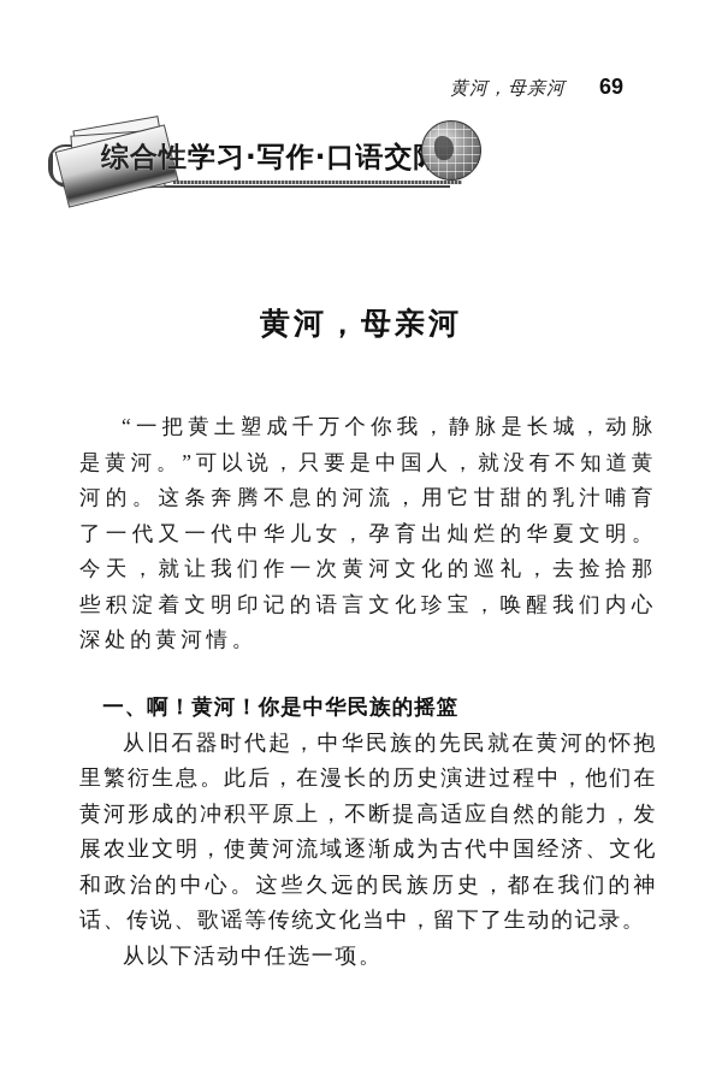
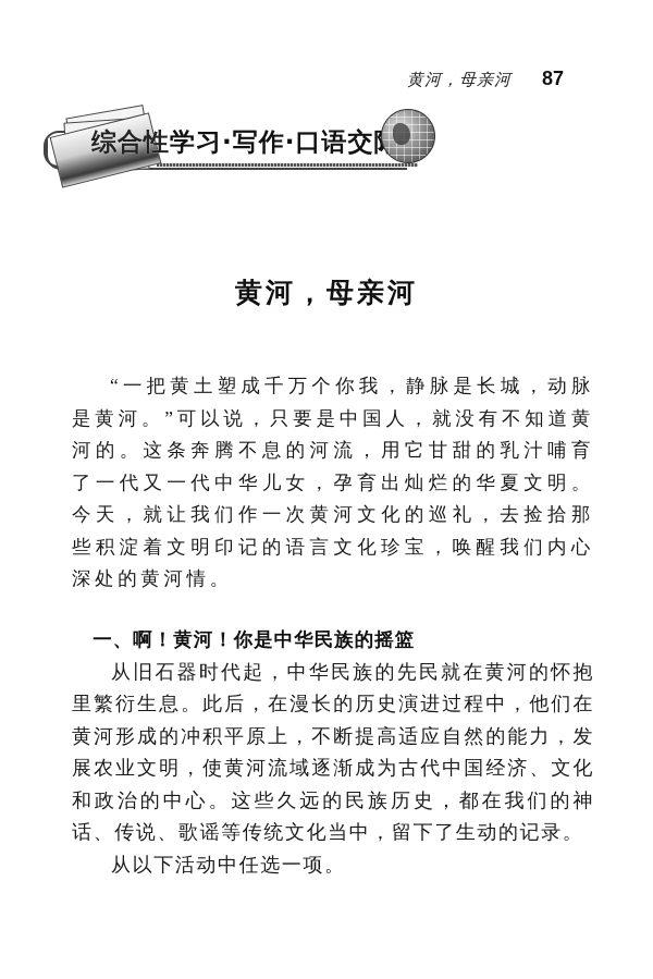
  黄河，母亲河
- 69
+ 87
  综合性学习·写作·口语交
  黄河，母亲河
  “一把黄土塑成千万个你我，静脉是长城，动脉是黄河。”可以说，只要是中国人，就没有不知道黄河的。这条奔腾不息的河流，用它甘甜的乳汁哺育了一代又一代中华儿女，孕育出灿烂的华夏文明。今天，就让我们作一次黄河文化的巡礼，去捡拾那些积淀着文明印记的语言文化珍宝，唤醒我们内心深处的黄河情。
  一、啊！黄河！你是中华民族的摇篮
  从旧石器时代起，中华民族的先民就在黄河的怀抱里繁衍生息。此后，在漫长的历史演进过程中，他们在黄河形成的冲积平原上，不断提高适应自然的能力，发展农业文明，使黄河流域逐渐成为古代中国经济、文化和政治的中心。这些久远的民族历史，都在我们的神话、传说、歌谣等传统文化当中，留下了生动的记录。
  从以下活动中任选一项。
